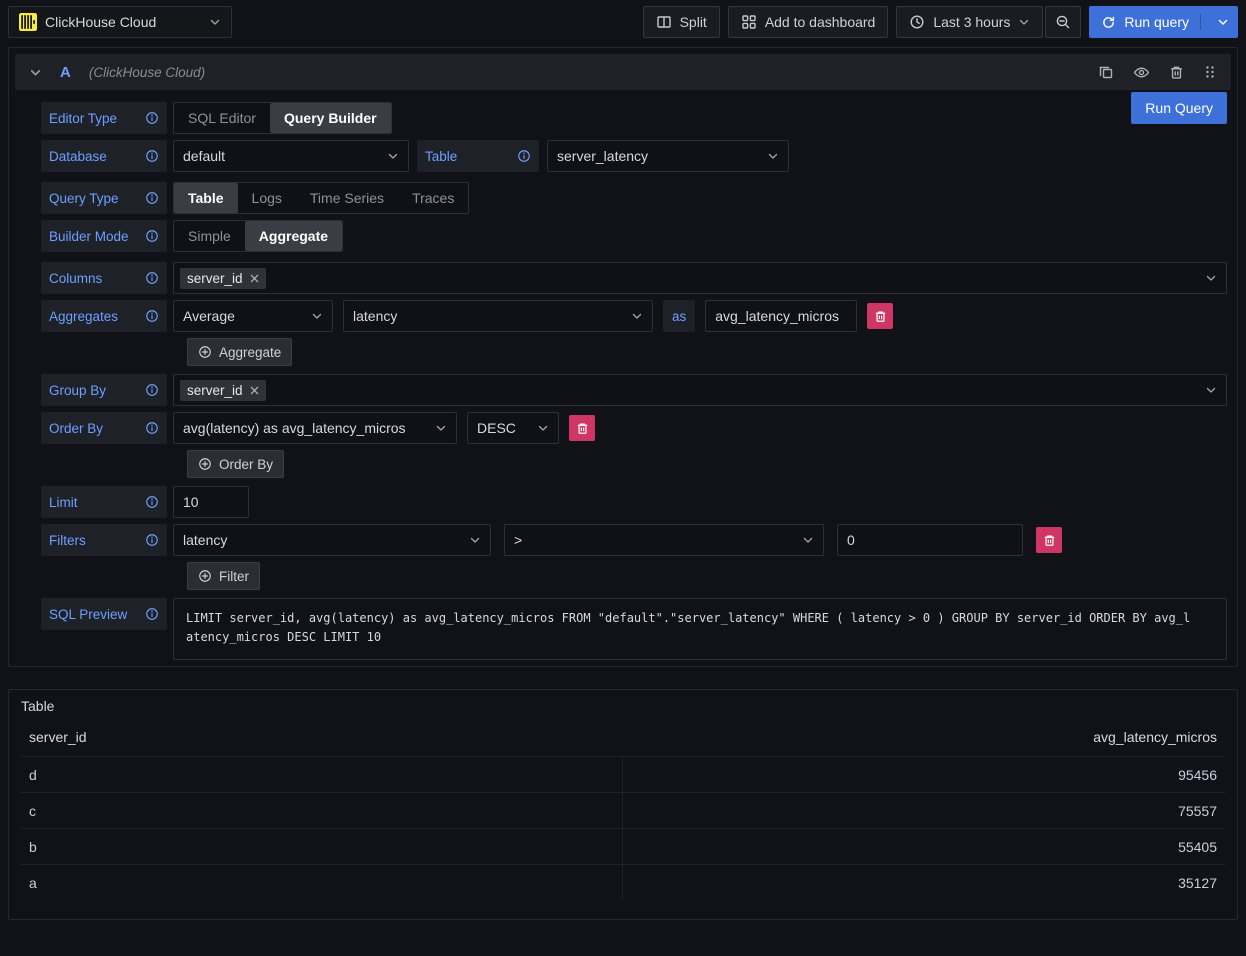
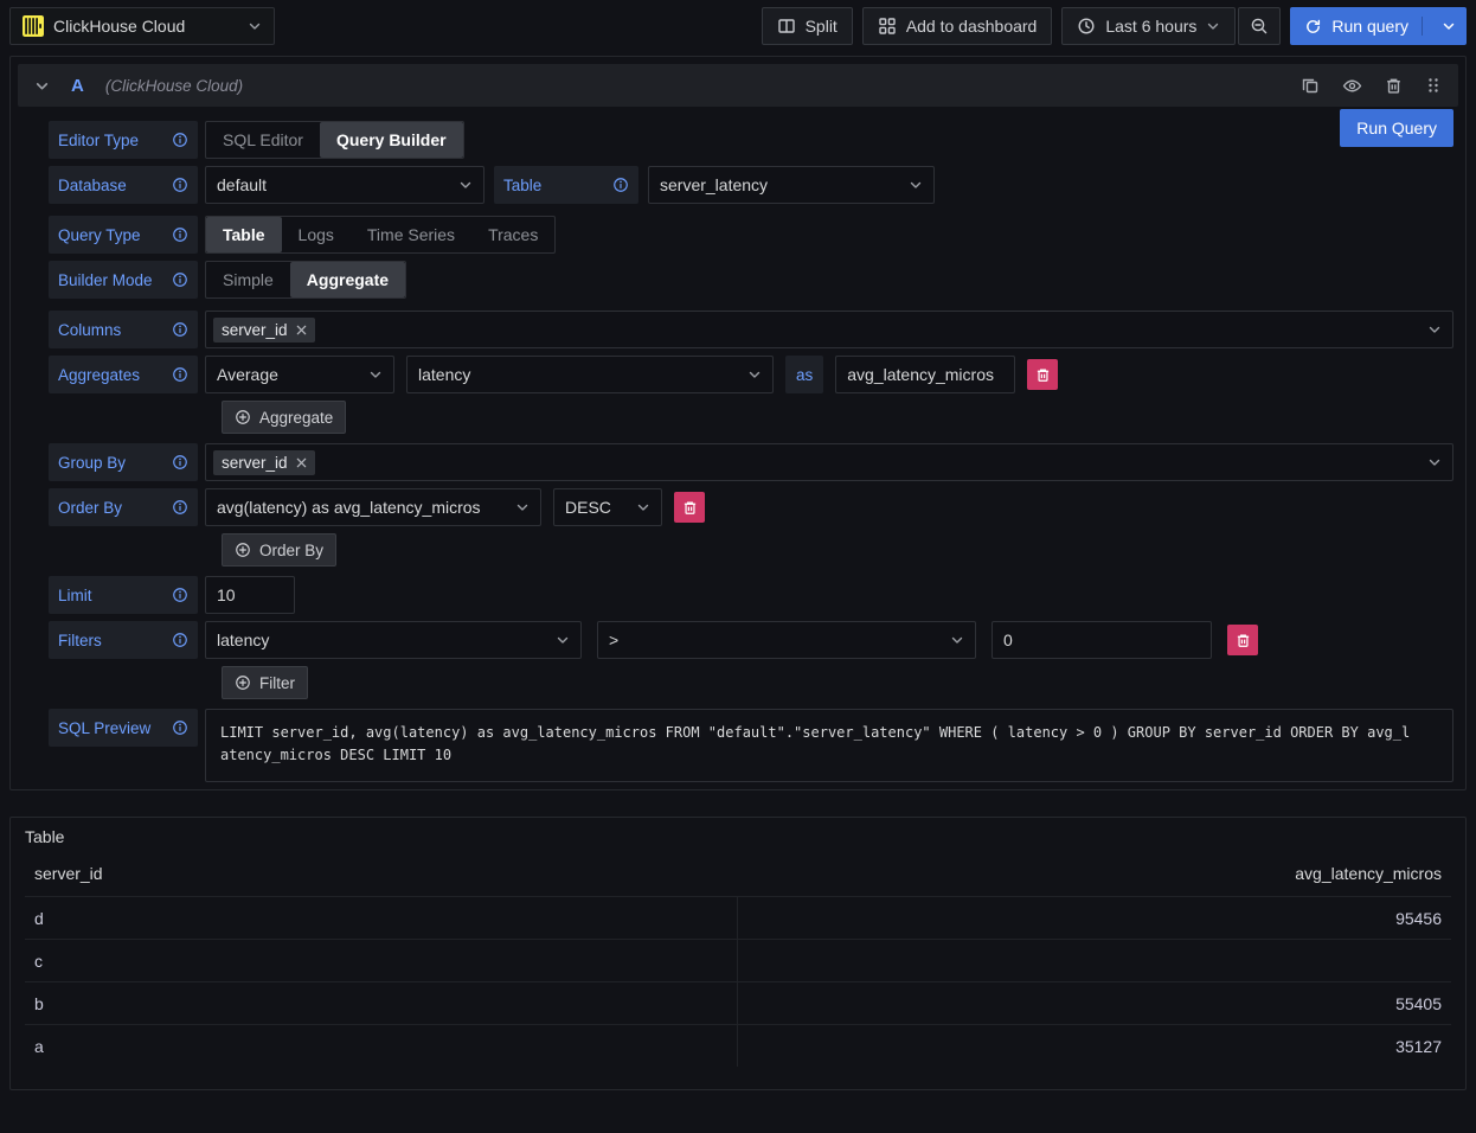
  ClickHouse Cloud
  Split
  Add to dashboard
- Last 3 hours
+ Last 6 hours
  Run query
  A
  (ClickHouse Cloud)
  Run Query
  Editor Type
  SQL Editor
  Query Builder
  Database
  default
  Table
  server_latency
  Query Type
  Table
  Logs
  Time Series
  Traces
  Builder Mode
  Simple
  Aggregate
  Columns
  server_id
  Aggregates
  Average
  latency
  as
  avg_latency_micros
  Aggregate
  Group By
  server_id
  Order By
  avg(latency) as avg_latency_micros
  DESC
  Order By
  Limit
  10
  Filters
  latency
  >
  0
  Filter
  SQL Preview
  LIMIT server_id, avg(latency) as avg_latency_micros FROM "default"."server_latency" WHERE ( latency > 0 ) GROUP BY server_id ORDER BY avg_latency_micros DESC LIMIT 10
  Table
  server_id
  avg_latency_micros
  d
  95456
  c
- 75557
  b
  55405
  a
  35127
